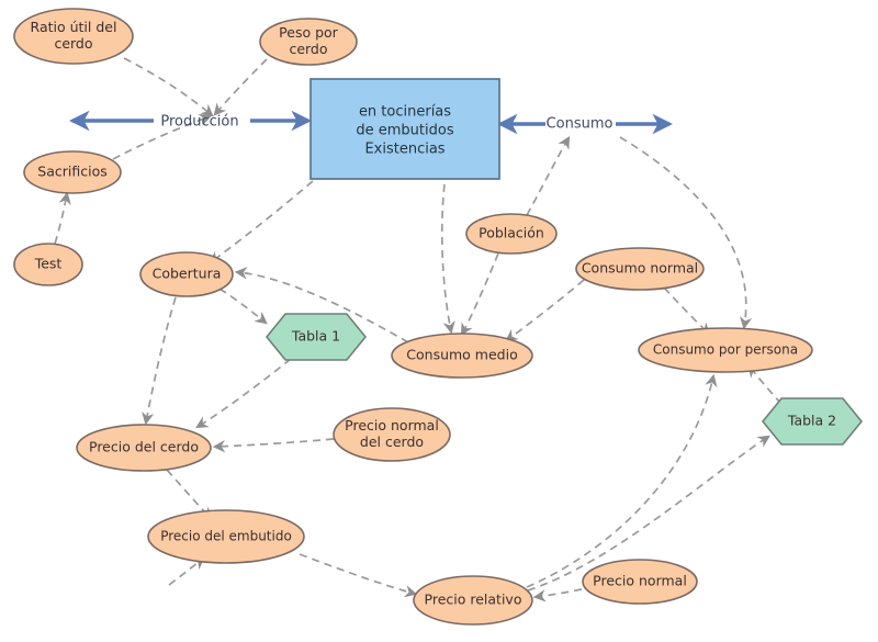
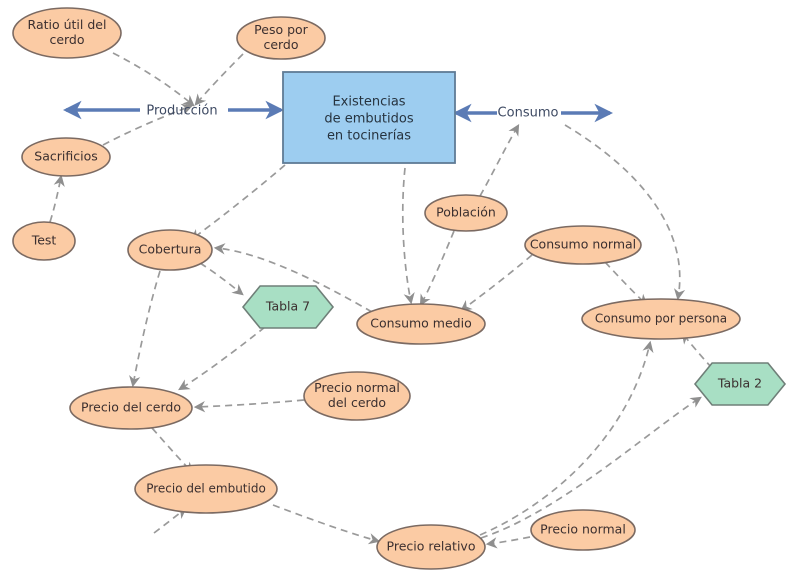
  Producción
  Consumo
- en tocinerías
+ Existencias
  de embutidos
- Existencias
+ en tocinerías
  Ratio útil del
  cerdo
  Peso por
  cerdo
  Sacrificios
  Test
  Cobertura
  Población
  Consumo normal
  Consumo medio
  Consumo por persona
  Precio del cerdo
  Precio normal
  del cerdo
  Precio del embutido
  Precio relativo
  Precio normal
- Tabla 1
+ Tabla 7
  Tabla 2
